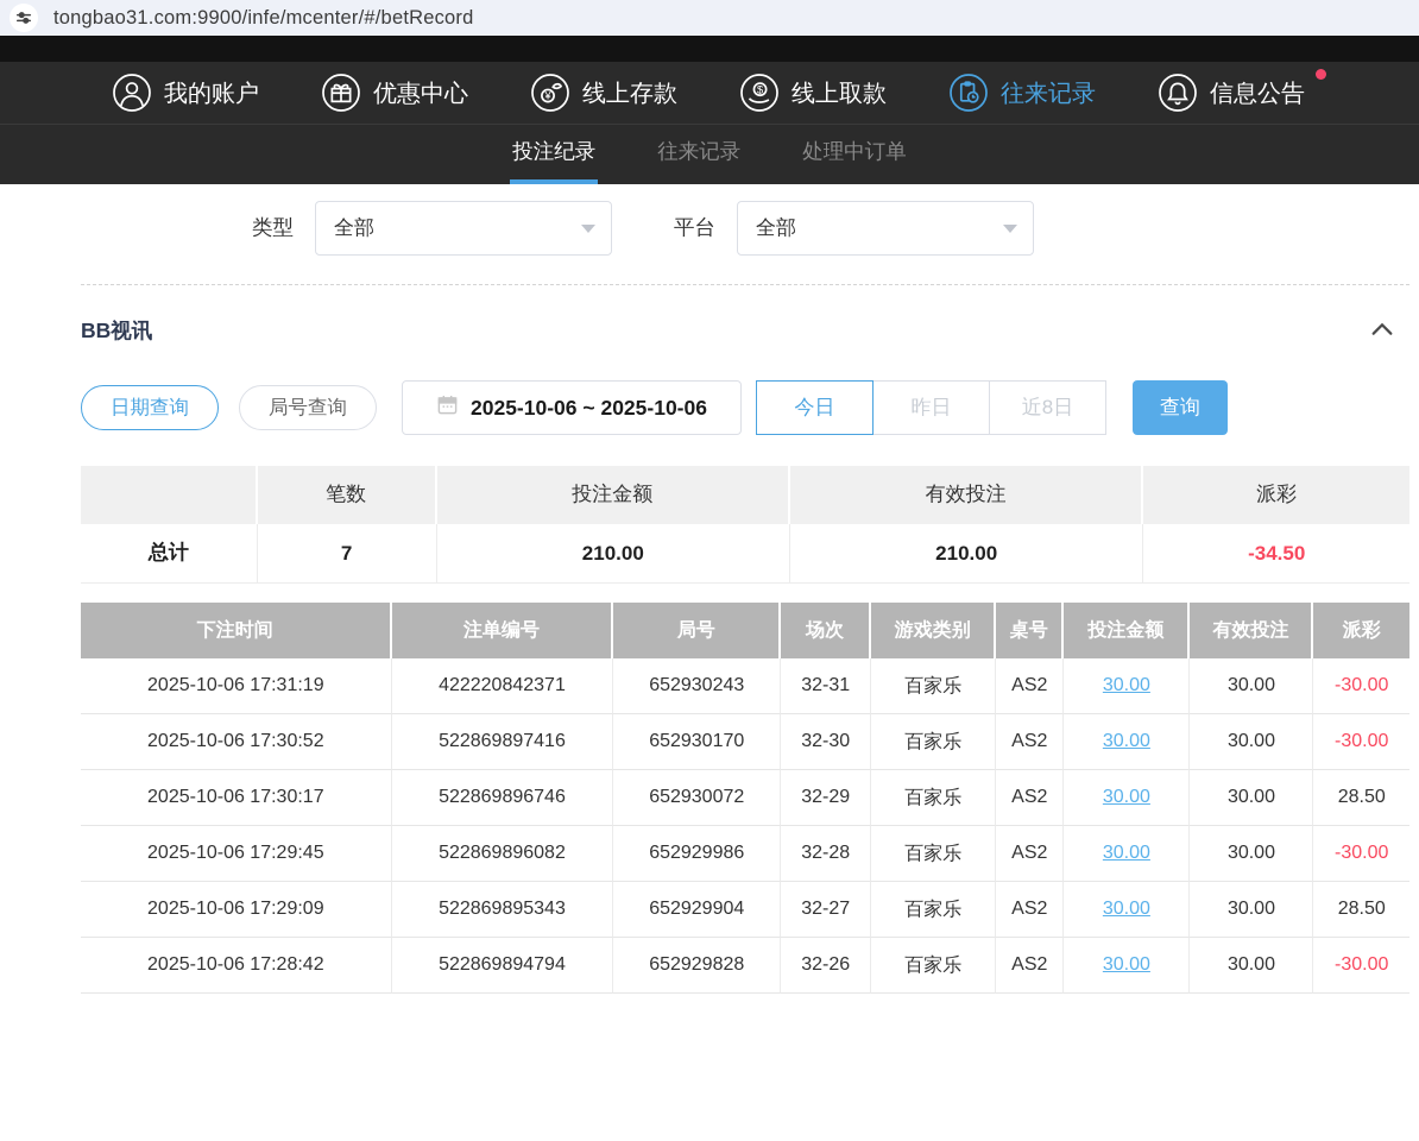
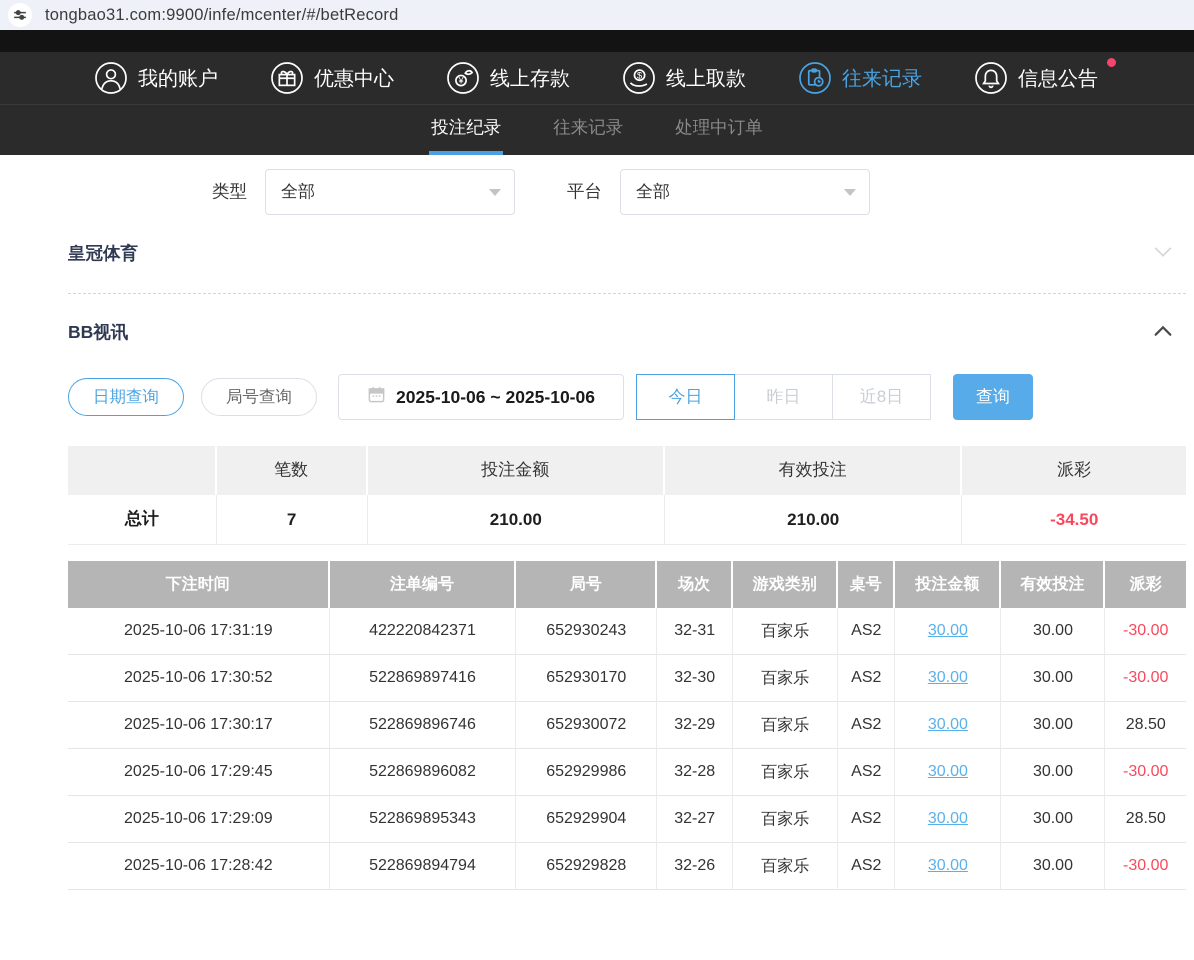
  tongbao31.com:9900/infe/mcenter/#/betRecord
  我的账户
  优惠中心
  ¥
  线上存款
  $
  线上取款
  往来记录
  信息公告
  投注纪录
  往来记录
  处理中订单
  类型
  全部
  平台
  全部
+ 皇冠体育
  BB视讯
  日期查询
  局号查询
  2025-10-06 ~ 2025-10-06
  今日
  昨日
  近8日
  查询
  	笔数	投注金额	有效投注	派彩
  总计	7	210.00	210.00	-34.50
  下注时间	注单编号	局号	场次	游戏类别	桌号	投注金额	有效投注	派彩
  2025-10-06 17:31:19	422220842371	652930243	32-31	百家乐	AS2	30.00	30.00	-30.00
  2025-10-06 17:30:52	522869897416	652930170	32-30	百家乐	AS2	30.00	30.00	-30.00
  2025-10-06 17:30:17	522869896746	652930072	32-29	百家乐	AS2	30.00	30.00	28.50
  2025-10-06 17:29:45	522869896082	652929986	32-28	百家乐	AS2	30.00	30.00	-30.00
  2025-10-06 17:29:09	522869895343	652929904	32-27	百家乐	AS2	30.00	30.00	28.50
  2025-10-06 17:28:42	522869894794	652929828	32-26	百家乐	AS2	30.00	30.00	-30.00
